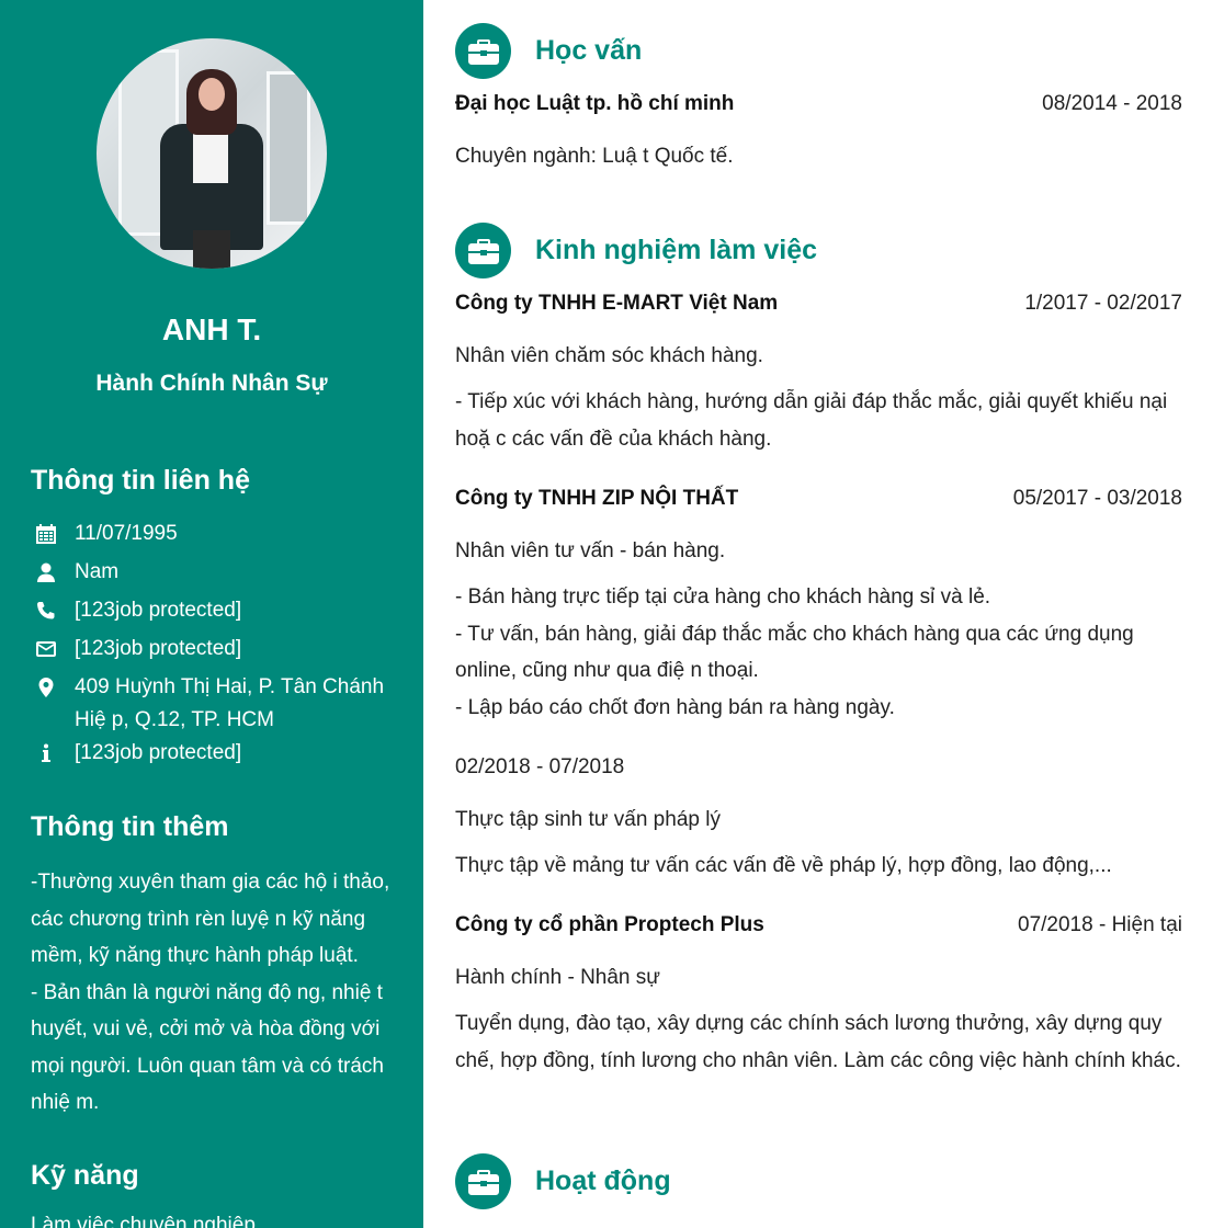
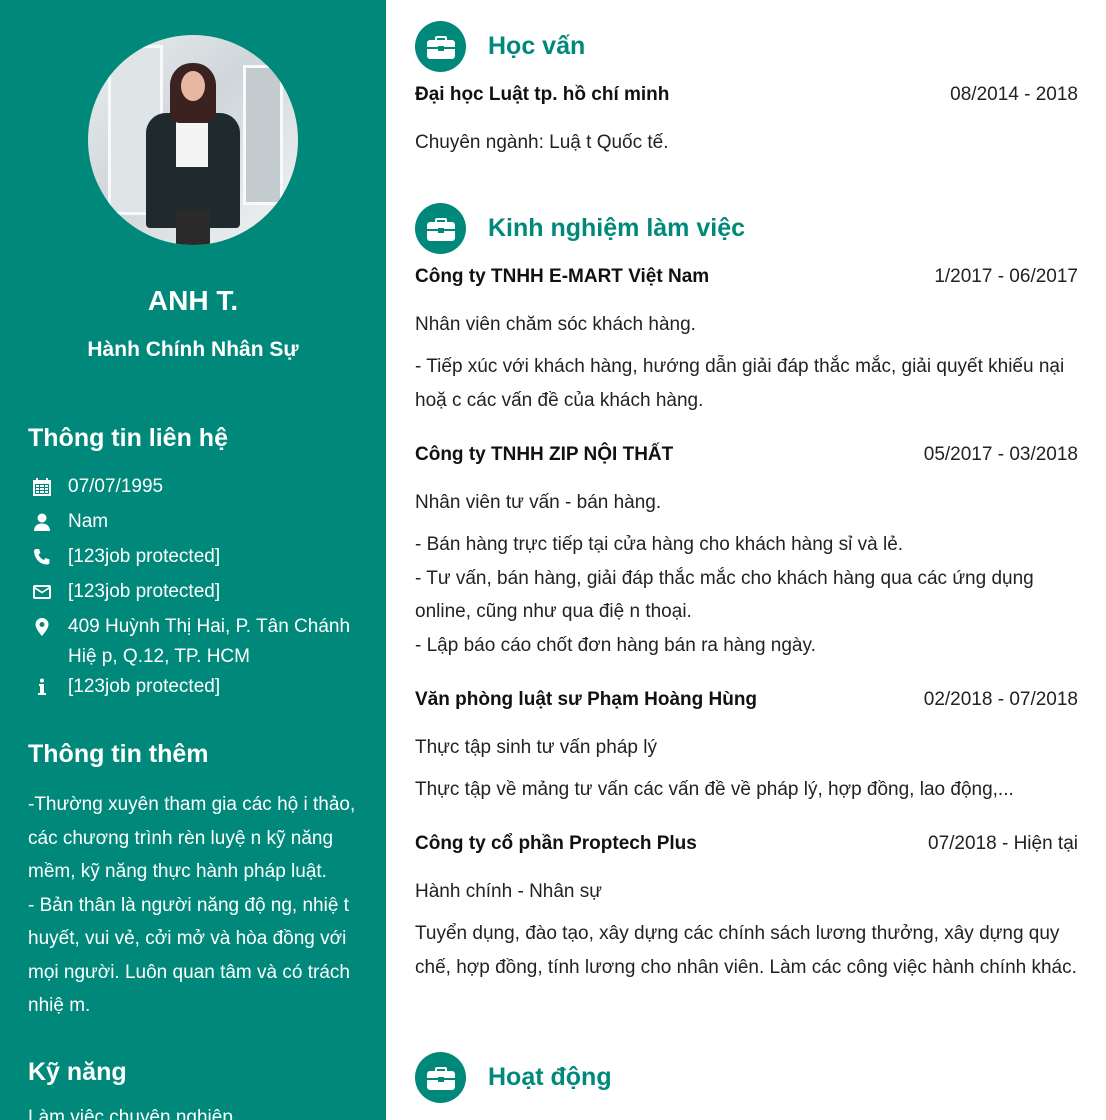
  ANH T.
  Hành Chính Nhân Sự
  Thông tin liên hệ
- 11/07/1995
+ 07/07/1995
  Nam
  [123job protected]
  [123job protected]
  409 Huỳnh Thị Hai, P. Tân Chánh Hiệ p, Q.12, TP. HCM
  [123job protected]
  Thông tin thêm
  -Thường xuyên tham gia các hộ i thảo, các chương trình rèn luyệ n kỹ năng mềm, kỹ năng thực hành pháp luật.
  - Bản thân là người năng độ ng, nhiệ t huyết, vui vẻ, cởi mở và hòa đồng với mọi người. Luôn quan tâm và có trách nhiệ m.
  Kỹ năng
  Làm việc chuyên nghiệp
  Học vấn
  Đại học Luật tp. hồ chí minh
  08/2014 - 2018
  Chuyên ngành: Luậ t Quốc tế.
  Kinh nghiệm làm việc
  Công ty TNHH E-MART Việt Nam
- 1/2017 - 02/2017
+ 1/2017 - 06/2017
  Nhân viên chăm sóc khách hàng.
  - Tiếp xúc với khách hàng, hướng dẫn giải đáp thắc mắc, giải quyết khiếu nại hoặ c các vấn đề của khách hàng.
  Công ty TNHH ZIP NỘI THẤT
  05/2017 - 03/2018
  Nhân viên tư vấn - bán hàng.
  - Bán hàng trực tiếp tại cửa hàng cho khách hàng sỉ và lẻ.
  - Tư vấn, bán hàng, giải đáp thắc mắc cho khách hàng qua các ứng dụng online, cũng như qua điệ n thoại.
  - Lập báo cáo chốt đơn hàng bán ra hàng ngày.
+ Văn phòng luật sư Phạm Hoàng Hùng
  02/2018 - 07/2018
  Thực tập sinh tư vấn pháp lý
  Thực tập về mảng tư vấn các vấn đề về pháp lý, hợp đồng, lao động,...
  Công ty cổ phần Proptech Plus
  07/2018 - Hiện tại
  Hành chính - Nhân sự
  Tuyển dụng, đào tạo, xây dựng các chính sách lương thưởng, xây dựng quy chế, hợp đồng, tính lương cho nhân viên. Làm các công việc hành chính khác.
  Hoạt động
